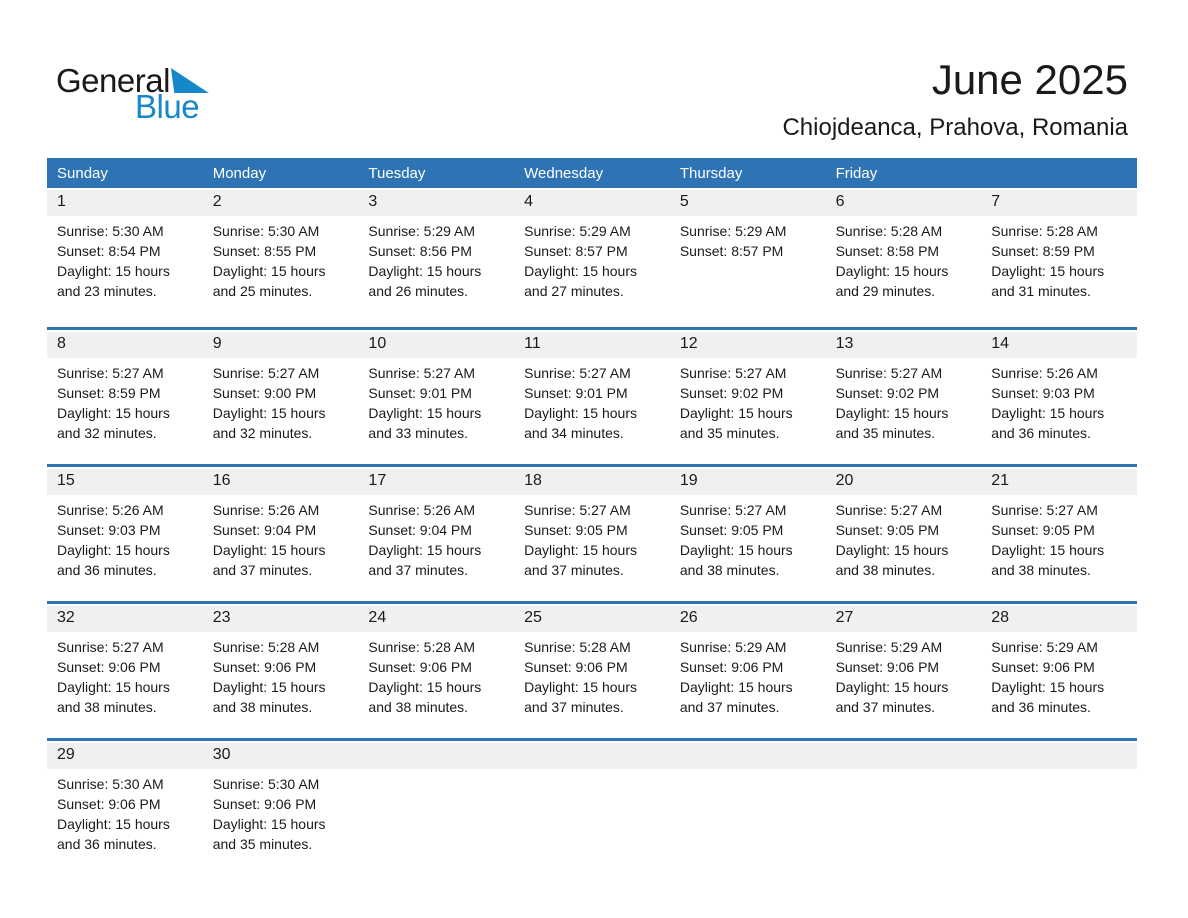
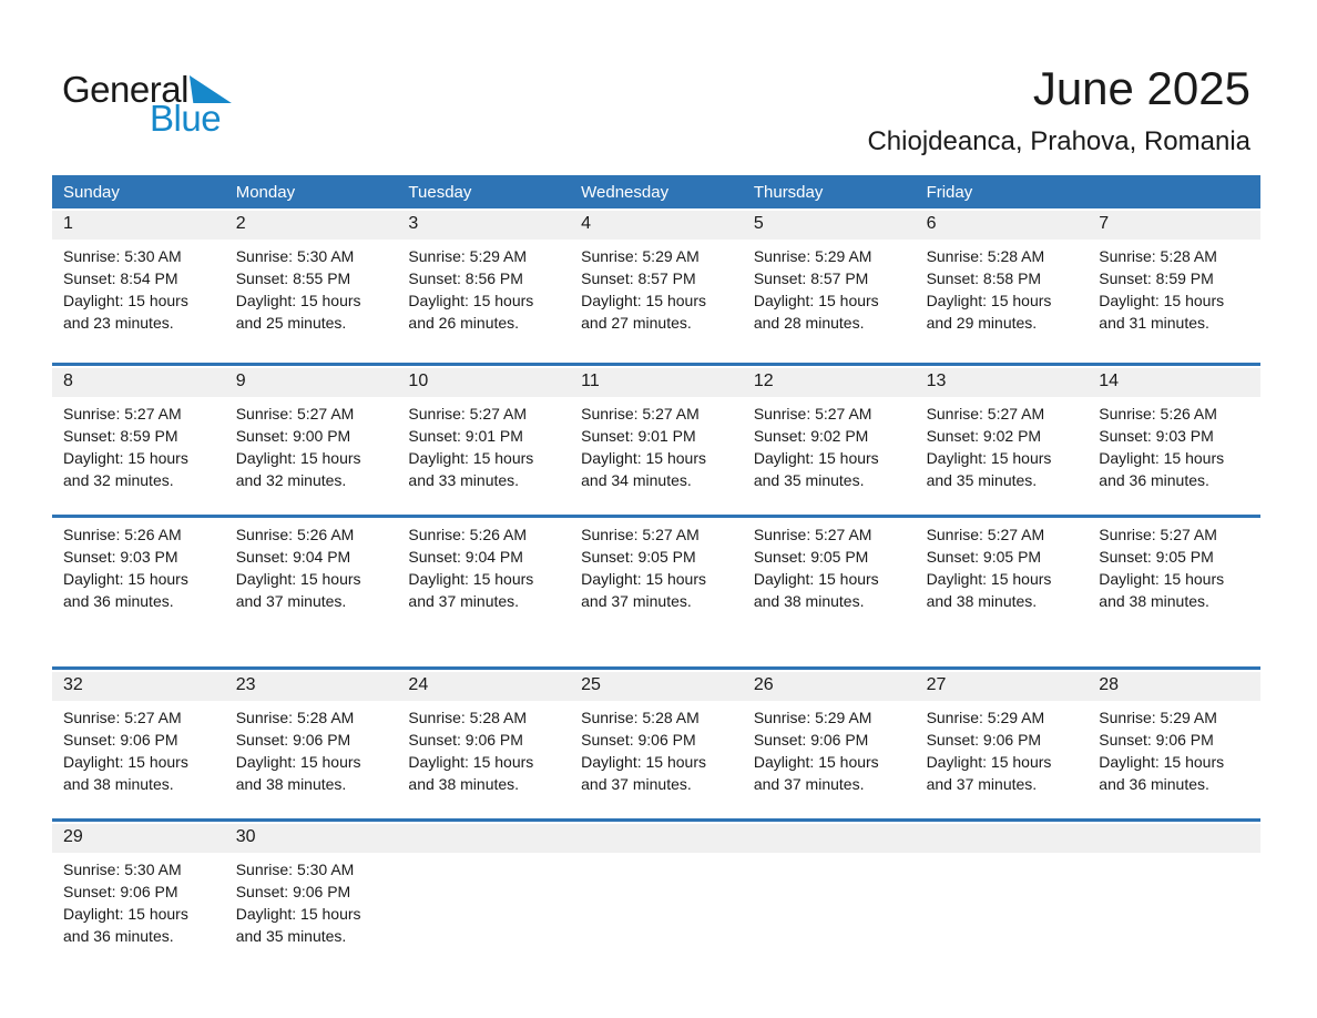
  General
  Blue
  June 2025
  Chiojdeanca, Prahova, Romania
  Sunday
  Monday
  Tuesday
  Wednesday
  Thursday
  Friday
  1
  2
  3
  4
  5
  6
  7
  Sunrise: 5:30 AM
  Sunset: 8:54 PM
  Daylight: 15 hours and 23 minutes.
  Sunrise: 5:30 AM
  Sunset: 8:55 PM
  Daylight: 15 hours and 25 minutes.
  Sunrise: 5:29 AM
  Sunset: 8:56 PM
  Daylight: 15 hours and 26 minutes.
  Sunrise: 5:29 AM
  Sunset: 8:57 PM
  Daylight: 15 hours and 27 minutes.
  Sunrise: 5:29 AM
  Sunset: 8:57 PM
+ Daylight: 15 hours and 28 minutes.
  Sunrise: 5:28 AM
  Sunset: 8:58 PM
  Daylight: 15 hours and 29 minutes.
  Sunrise: 5:28 AM
  Sunset: 8:59 PM
  Daylight: 15 hours and 31 minutes.
  8
  9
  10
  11
  12
  13
  14
  Sunrise: 5:27 AM
  Sunset: 8:59 PM
  Daylight: 15 hours and 32 minutes.
  Sunrise: 5:27 AM
  Sunset: 9:00 PM
  Daylight: 15 hours and 32 minutes.
  Sunrise: 5:27 AM
  Sunset: 9:01 PM
  Daylight: 15 hours and 33 minutes.
  Sunrise: 5:27 AM
  Sunset: 9:01 PM
  Daylight: 15 hours and 34 minutes.
  Sunrise: 5:27 AM
  Sunset: 9:02 PM
  Daylight: 15 hours and 35 minutes.
  Sunrise: 5:27 AM
  Sunset: 9:02 PM
  Daylight: 15 hours and 35 minutes.
  Sunrise: 5:26 AM
  Sunset: 9:03 PM
  Daylight: 15 hours and 36 minutes.
- 15
- 16
- 17
- 18
- 19
- 20
- 21
  Sunrise: 5:26 AM
  Sunset: 9:03 PM
  Daylight: 15 hours and 36 minutes.
  Sunrise: 5:26 AM
  Sunset: 9:04 PM
  Daylight: 15 hours and 37 minutes.
  Sunrise: 5:26 AM
  Sunset: 9:04 PM
  Daylight: 15 hours and 37 minutes.
  Sunrise: 5:27 AM
  Sunset: 9:05 PM
  Daylight: 15 hours and 37 minutes.
  Sunrise: 5:27 AM
  Sunset: 9:05 PM
  Daylight: 15 hours and 38 minutes.
  Sunrise: 5:27 AM
  Sunset: 9:05 PM
  Daylight: 15 hours and 38 minutes.
  Sunrise: 5:27 AM
  Sunset: 9:05 PM
  Daylight: 15 hours and 38 minutes.
  32
  23
  24
  25
  26
  27
  28
  Sunrise: 5:27 AM
  Sunset: 9:06 PM
  Daylight: 15 hours and 38 minutes.
  Sunrise: 5:28 AM
  Sunset: 9:06 PM
  Daylight: 15 hours and 38 minutes.
  Sunrise: 5:28 AM
  Sunset: 9:06 PM
  Daylight: 15 hours and 38 minutes.
  Sunrise: 5:28 AM
  Sunset: 9:06 PM
  Daylight: 15 hours and 37 minutes.
  Sunrise: 5:29 AM
  Sunset: 9:06 PM
  Daylight: 15 hours and 37 minutes.
  Sunrise: 5:29 AM
  Sunset: 9:06 PM
  Daylight: 15 hours and 37 minutes.
  Sunrise: 5:29 AM
  Sunset: 9:06 PM
  Daylight: 15 hours and 36 minutes.
  29
  30
  Sunrise: 5:30 AM
  Sunset: 9:06 PM
  Daylight: 15 hours and 36 minutes.
  Sunrise: 5:30 AM
  Sunset: 9:06 PM
  Daylight: 15 hours and 35 minutes.
